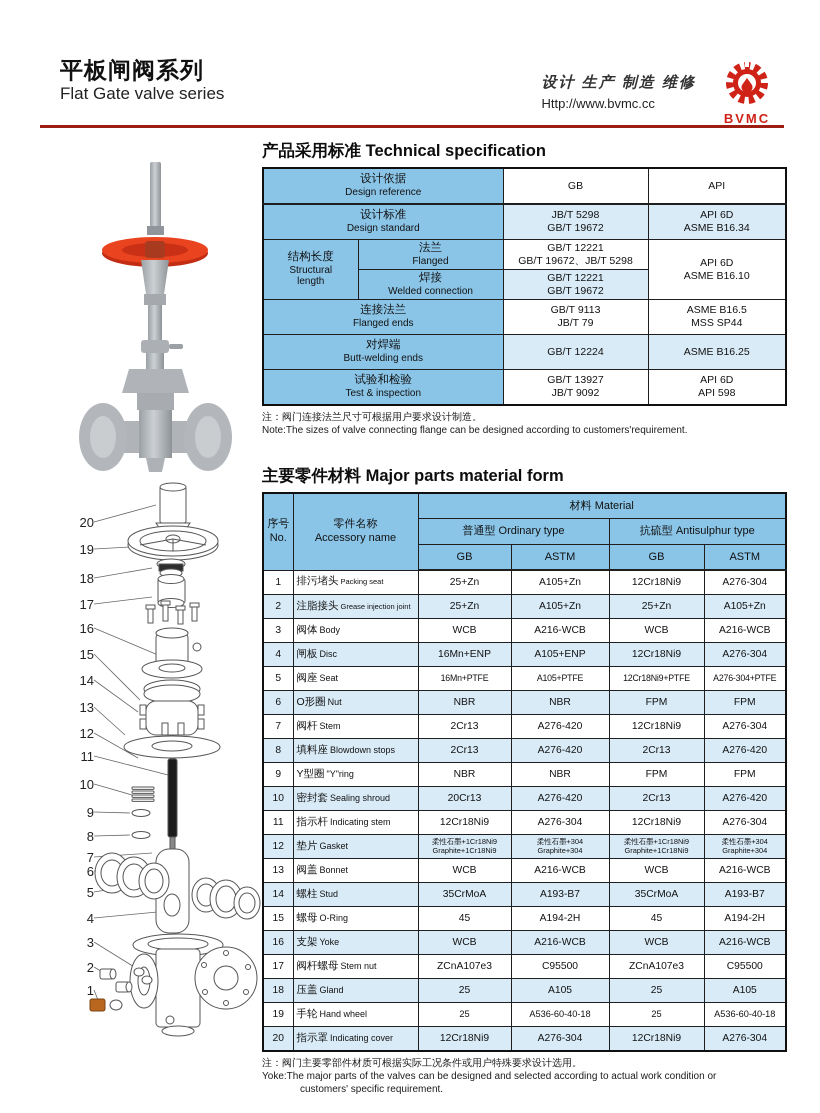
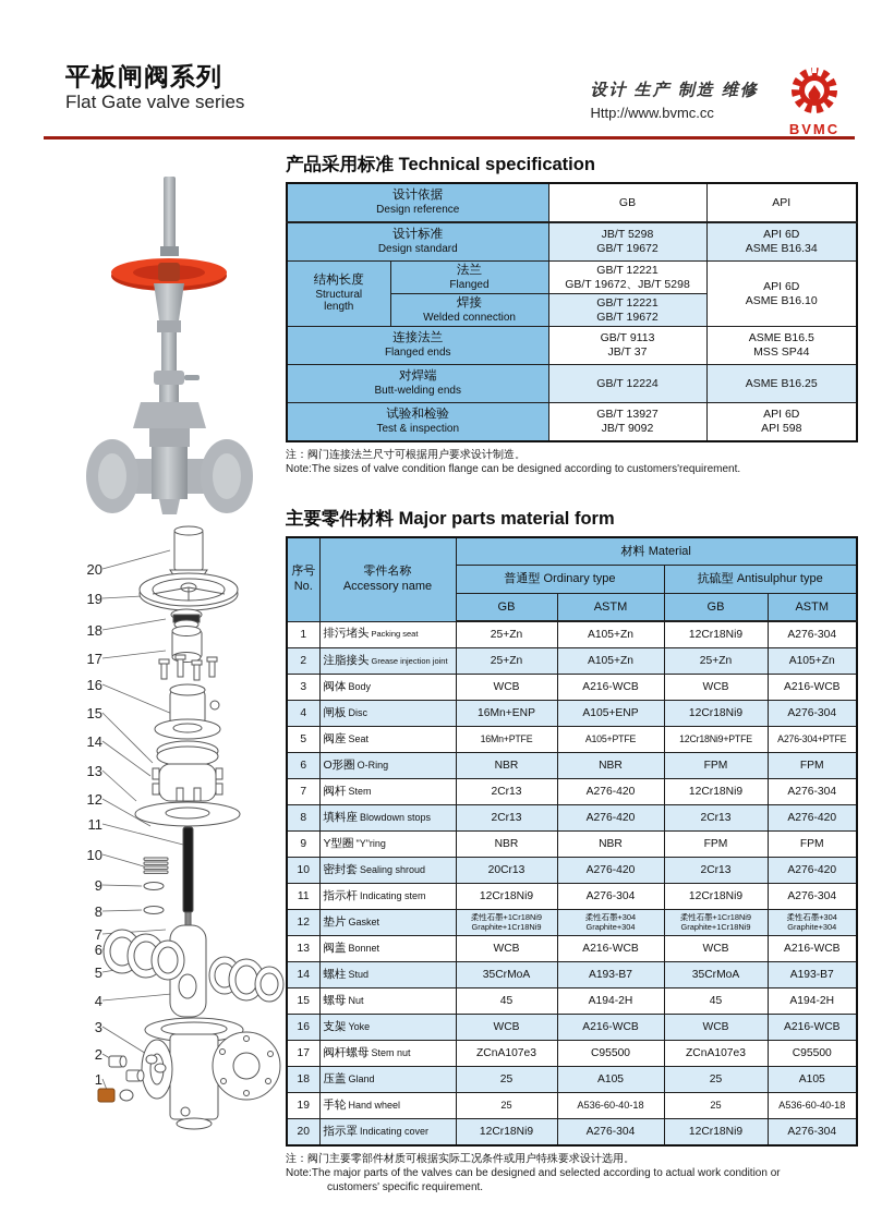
  平板闸阀系列
  Flat Gate valve series
  设计 生产 制造 维修
  Http://www.bvmc.cc
  BVMC
  20
  19
  18
  17
  16
  15
  14
  13
  12
  11
  10
  9
  8
  7
  6
  5
  4
  3
  2
  1
  产品采用标准 Technical specification
  设计依据 Design reference	GB	API
  设计标准 Design standard	JB/T 5298 GB/T 19672	API 6D ASME B16.34
  结构长度 Structural length	法兰 Flanged	GB/T 12221 GB/T 19672、JB/T 5298	API 6D ASME B16.10
  焊接 Welded connection	GB/T 12221 GB/T 19672
- 连接法兰 Flanged ends	GB/T 9113 JB/T 79	ASME B16.5 MSS SP44
+ 连接法兰 Flanged ends	GB/T 9113 JB/T 37	ASME B16.5 MSS SP44
  对焊端 Butt-welding ends	GB/T 12224	ASME B16.25
  试验和检验 Test & inspection	GB/T 13927 JB/T 9092	API 6D API 598
  注：阀门连接法兰尺寸可根据用户要求设计制造。
- Note:The sizes of valve connecting flange can be designed according to customers'requirement.
+ Note:The sizes of valve condition flange can be designed according to customers'requirement.
  主要零件材料 Major parts material form
  序号 No.	零件名称 Accessory name	材料 Material
  普通型 Ordinary type	抗硫型 Antisulphur type
  GB	ASTM	GB	ASTM
  1	排污堵头 Packing seat	25+Zn	A105+Zn	12Cr18Ni9	A276-304
  2	注脂接头 Grease injection joint	25+Zn	A105+Zn	25+Zn	A105+Zn
  3	阀体 Body	WCB	A216-WCB	WCB	A216-WCB
  4	闸板 Disc	16Mn+ENP	A105+ENP	12Cr18Ni9	A276-304
  5	阀座 Seat	16Mn+PTFE	A105+PTFE	12Cr18Ni9+PTFE	A276-304+PTFE
- 6	O形圈 Nut	NBR	NBR	FPM	FPM
+ 6	O形圈 O-Ring	NBR	NBR	FPM	FPM
  7	阀杆 Stem	2Cr13	A276-420	12Cr18Ni9	A276-304
  8	填料座 Blowdown stops	2Cr13	A276-420	2Cr13	A276-420
  9	Y型圈 "Y"ring	NBR	NBR	FPM	FPM
  10	密封套 Sealing shroud	20Cr13	A276-420	2Cr13	A276-420
  11	指示杆 Indicating stem	12Cr18Ni9	A276-304	12Cr18Ni9	A276-304
  12	垫片 Gasket	柔性石墨+1Cr18Ni9 Graphite+1Cr18Ni9	柔性石墨+304 Graphite+304	柔性石墨+1Cr18Ni9 Graphite+1Cr18Ni9	柔性石墨+304 Graphite+304
  13	阀盖 Bonnet	WCB	A216-WCB	WCB	A216-WCB
  14	螺柱 Stud	35CrMoA	A193-B7	35CrMoA	A193-B7
- 15	螺母 O-Ring	45	A194-2H	45	A194-2H
+ 15	螺母 Nut	45	A194-2H	45	A194-2H
  16	支架 Yoke	WCB	A216-WCB	WCB	A216-WCB
  17	阀杆螺母 Stem nut	ZCnA107e3	C95500	ZCnA107e3	C95500
  18	压盖 Gland	25	A105	25	A105
  19	手轮 Hand wheel	25	A536-60-40-18	25	A536-60-40-18
  20	指示罩 Indicating cover	12Cr18Ni9	A276-304	12Cr18Ni9	A276-304
  注：阀门主要零部件材质可根据实际工况条件或用户特殊要求设计选用。
- Yoke:The major parts of the valves can be designed and selected according to actual work condition or
+ Note:The major parts of the valves can be designed and selected according to actual work condition or
  customers' specific requirement.
